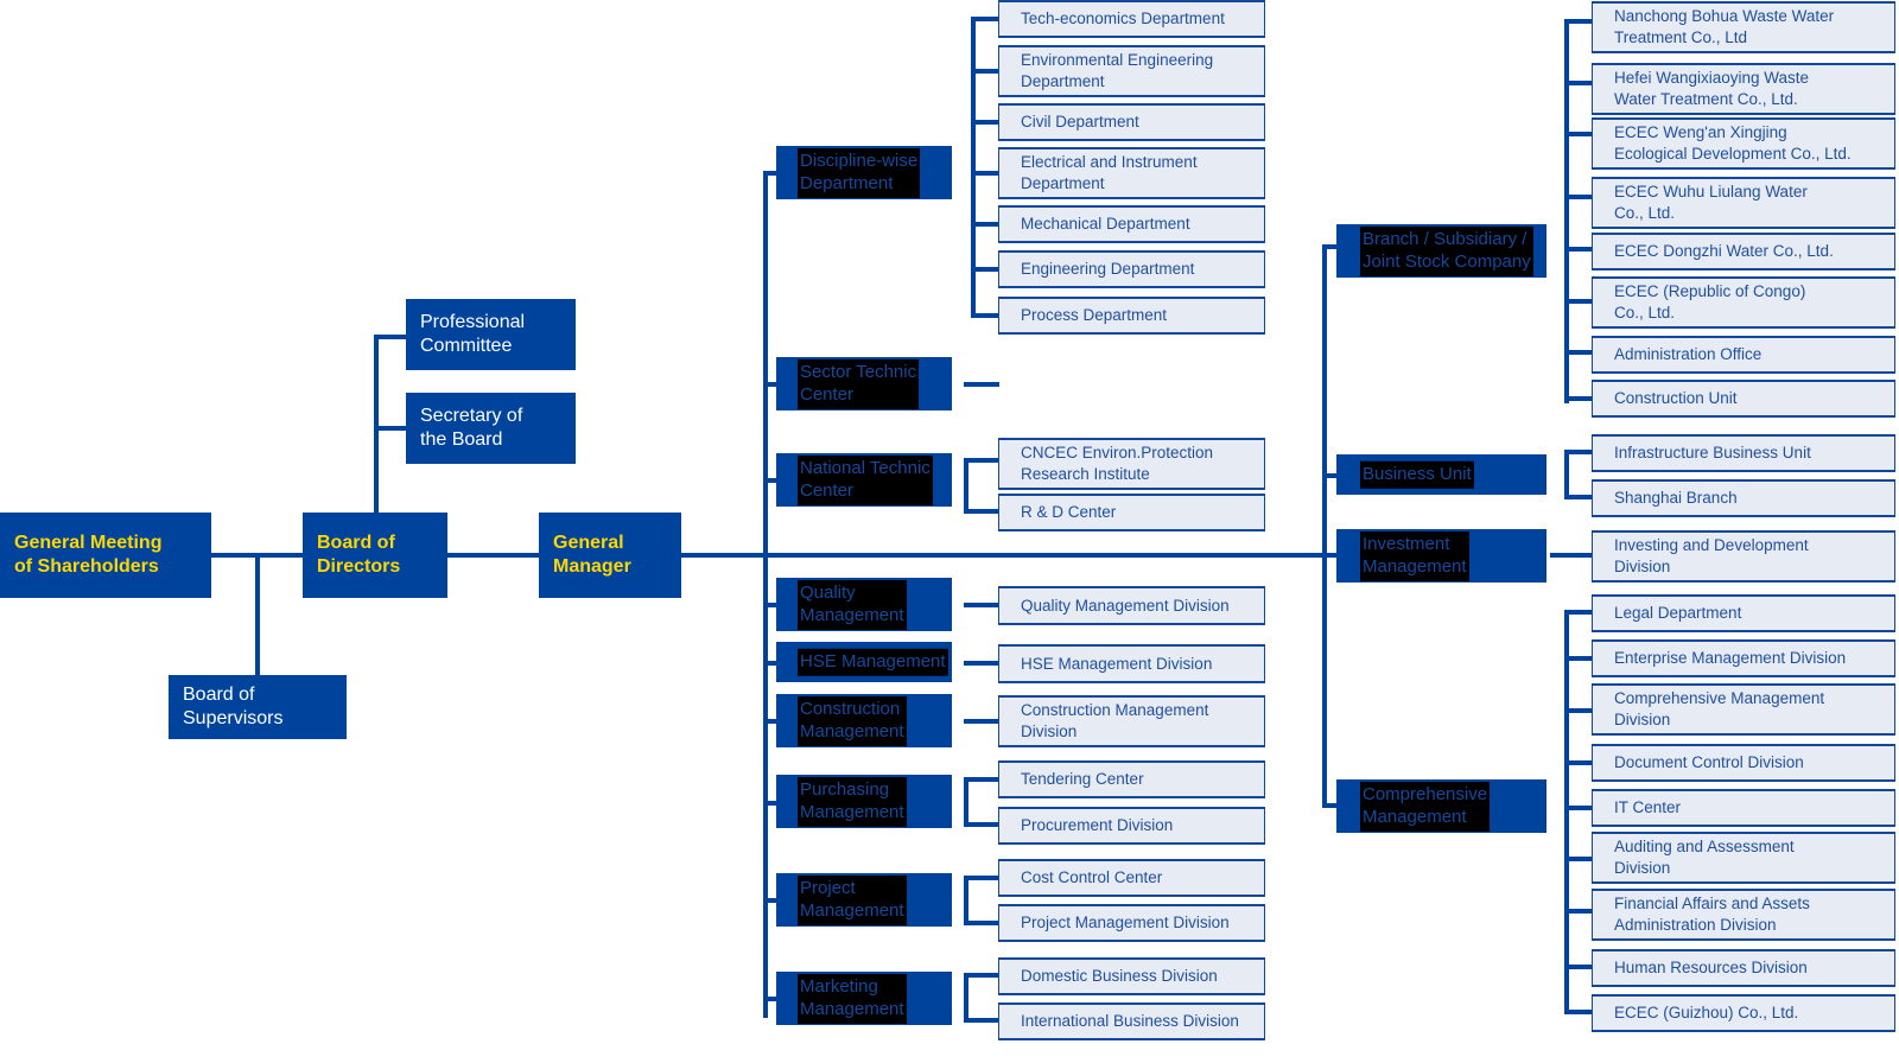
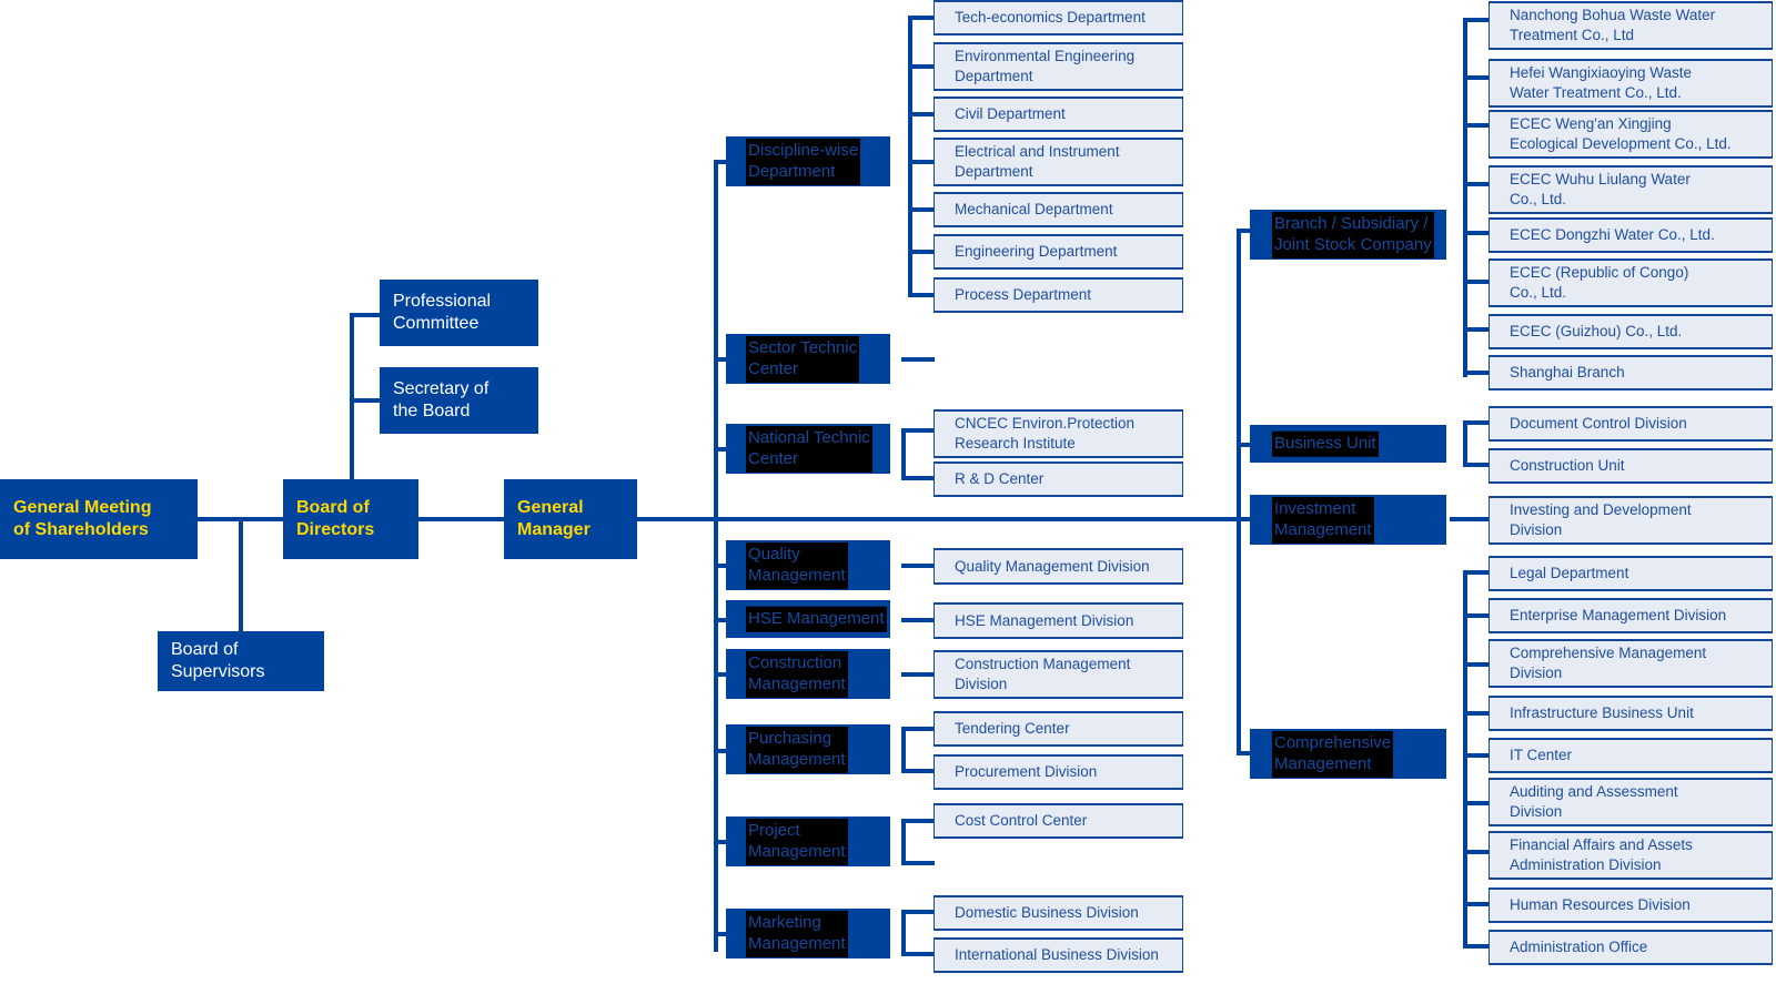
  General Meeting
  of Shareholders
  Board of
  Directors
  General
  Manager
  Board of
  Supervisors
  Professional
  Committee
  Secretary of
  the Board
  Discipline-wise
  Department
  Sector Technic
  Center
  National Technic
  Center
  Quality
  Management
  HSE Management
  Construction
  Management
  Purchasing
  Management
  Project
  Management
  Marketing
  Management
  Tech-economics Department
  Environmental Engineering
  Department
  Civil Department
  Electrical and Instrument
  Department
  Mechanical Department
  Engineering Department
  Process Department
  CNCEC Environ.Protection
  Research Institute
  R & D Center
  Quality Management Division
  HSE Management Division
  Construction Management
  Division
  Tendering Center
  Procurement Division
  Cost Control Center
- Project Management Division
  Domestic Business Division
  International Business Division
  Branch / Subsidiary /
  Joint Stock Company
  Business Unit
  Investment
  Management
  Comprehensive
  Management
  Nanchong Bohua Waste Water
  Treatment Co., Ltd
  Hefei Wangixiaoying Waste
  Water Treatment Co., Ltd.
  ECEC Weng'an Xingjing
  Ecological Development Co., Ltd.
  ECEC Wuhu Liulang Water
  Co., Ltd.
  ECEC Dongzhi Water Co., Ltd.
  ECEC (Republic of Congo)
  Co., Ltd.
- Administration Office
+ ECEC (Guizhou) Co., Ltd.
- Construction Unit
+ Shanghai Branch
- Infrastructure Business Unit
+ Document Control Division
- Shanghai Branch
+ Construction Unit
  Investing and Development
  Division
  Legal Department
  Enterprise Management Division
  Comprehensive Management
  Division
- Document Control Division
+ Infrastructure Business Unit
  IT Center
  Auditing and Assessment
  Division
  Financial Affairs and Assets
  Administration Division
  Human Resources Division
- ECEC (Guizhou) Co., Ltd.
+ Administration Office
